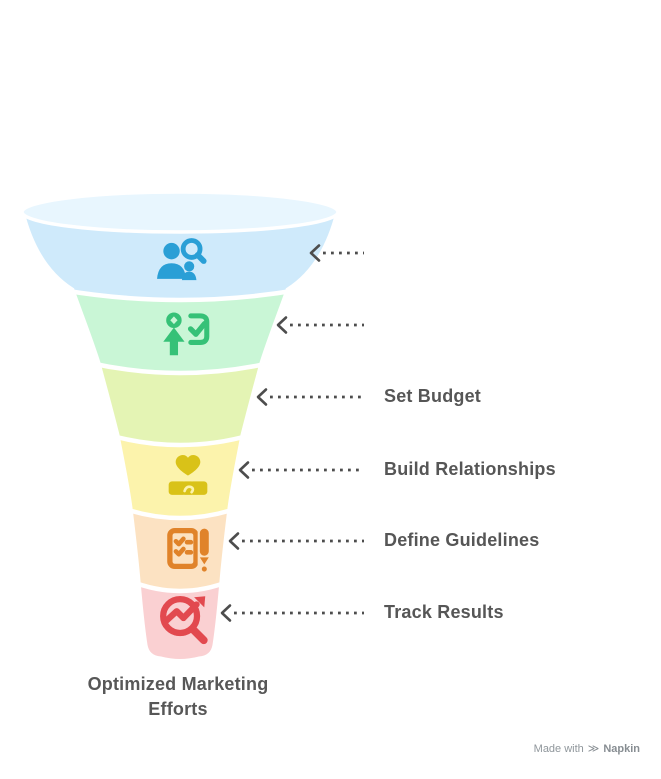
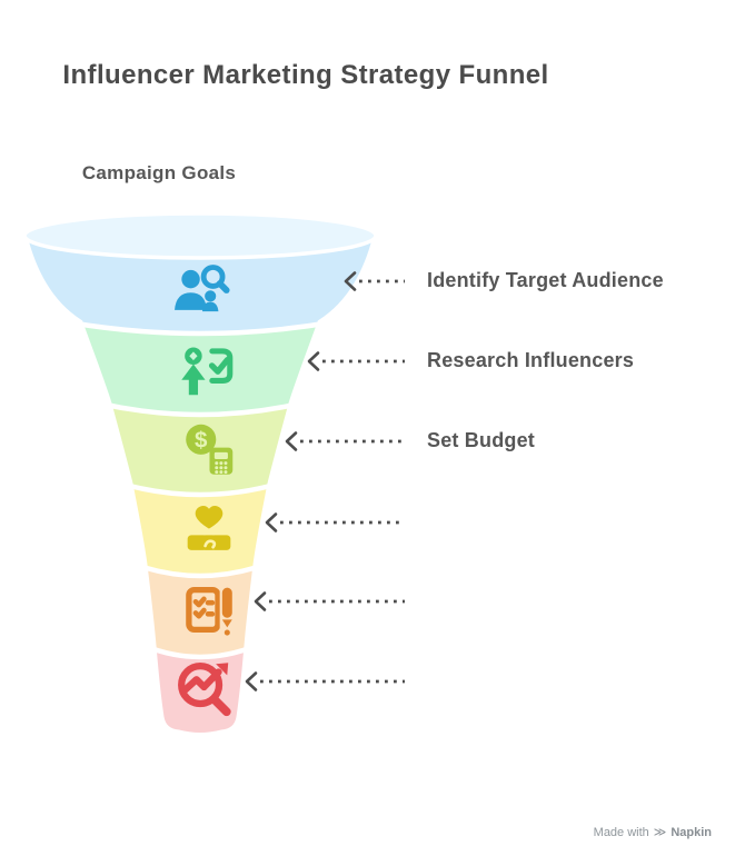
+ Influencer Marketing Strategy Funnel
+ Campaign Goals
+ $
+ Identify Target Audience
+ Research Influencers
  Set Budget
- Build Relationships
- Define Guidelines
- Track Results
- Optimized Marketing Efforts
  Made with
  ≫
  Napkin
